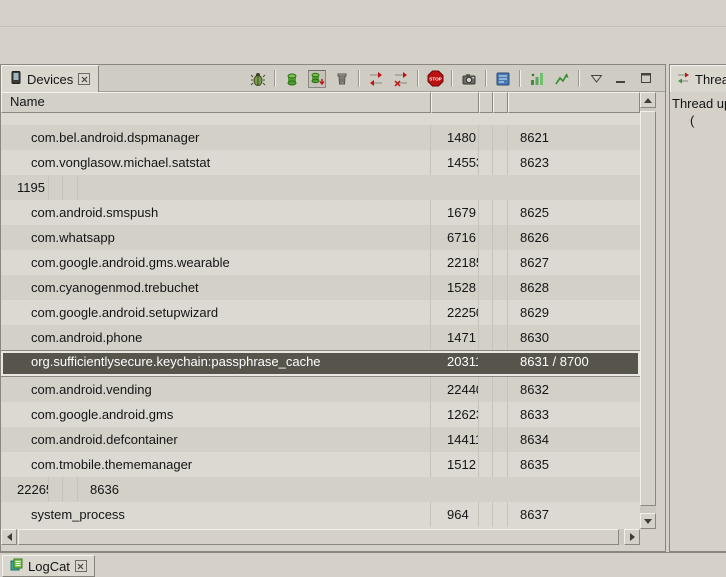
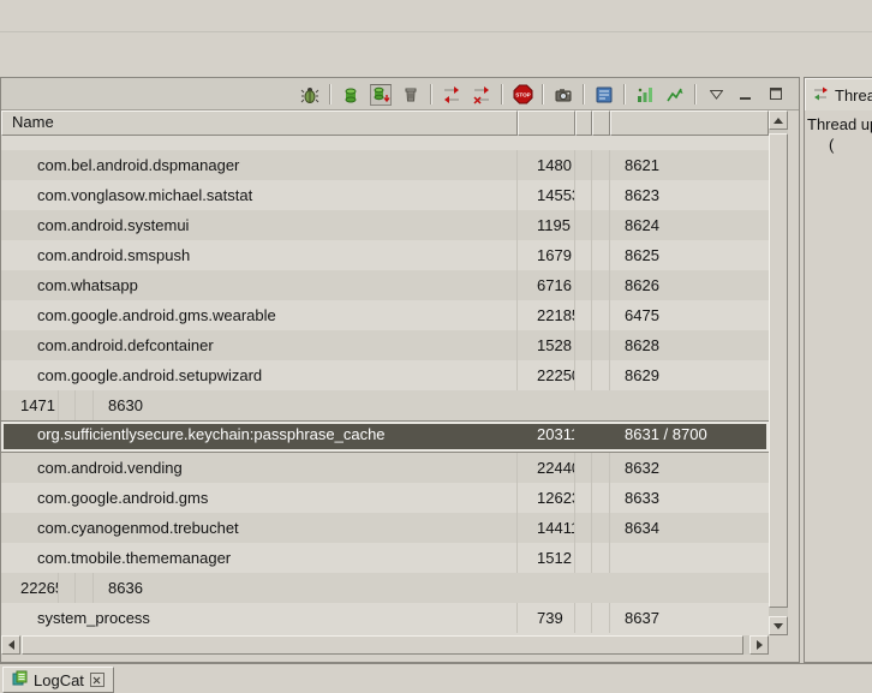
- Devices
  Name
  com.bel.android.dspmanager
  1480
  8621
  com.vonglasow.michael.satstat
  1455
  8623
+ com.android.systemui
  1195
+ 8624
  com.android.smspush
  1679
  8625
  com.whatsapp
  6716
  8626
  com.google.android.gms.wearable
  2218
- 8627
+ 6475
- com.cyanogenmod.trebuchet
+ com.android.defcontainer
  1528
  8628
  com.google.android.setupwizard
  2225
  8629
- com.android.phone
  1471
  8630
  org.sufficientlysecure.keychain:passphrase_cache
  20311
  8631 / 8700
  com.android.vending
  2244
  8632
  com.google.android.gms
  1262
  8633
- com.android.defcontainer
+ com.cyanogenmod.trebuchet
  14411
  8634
  com.tmobile.thememanager
  1512
- 8635
  2226
  8636
  system_process
- 964
+ 739
  8637
  Threa
  Thread u
  (
  LogCat
